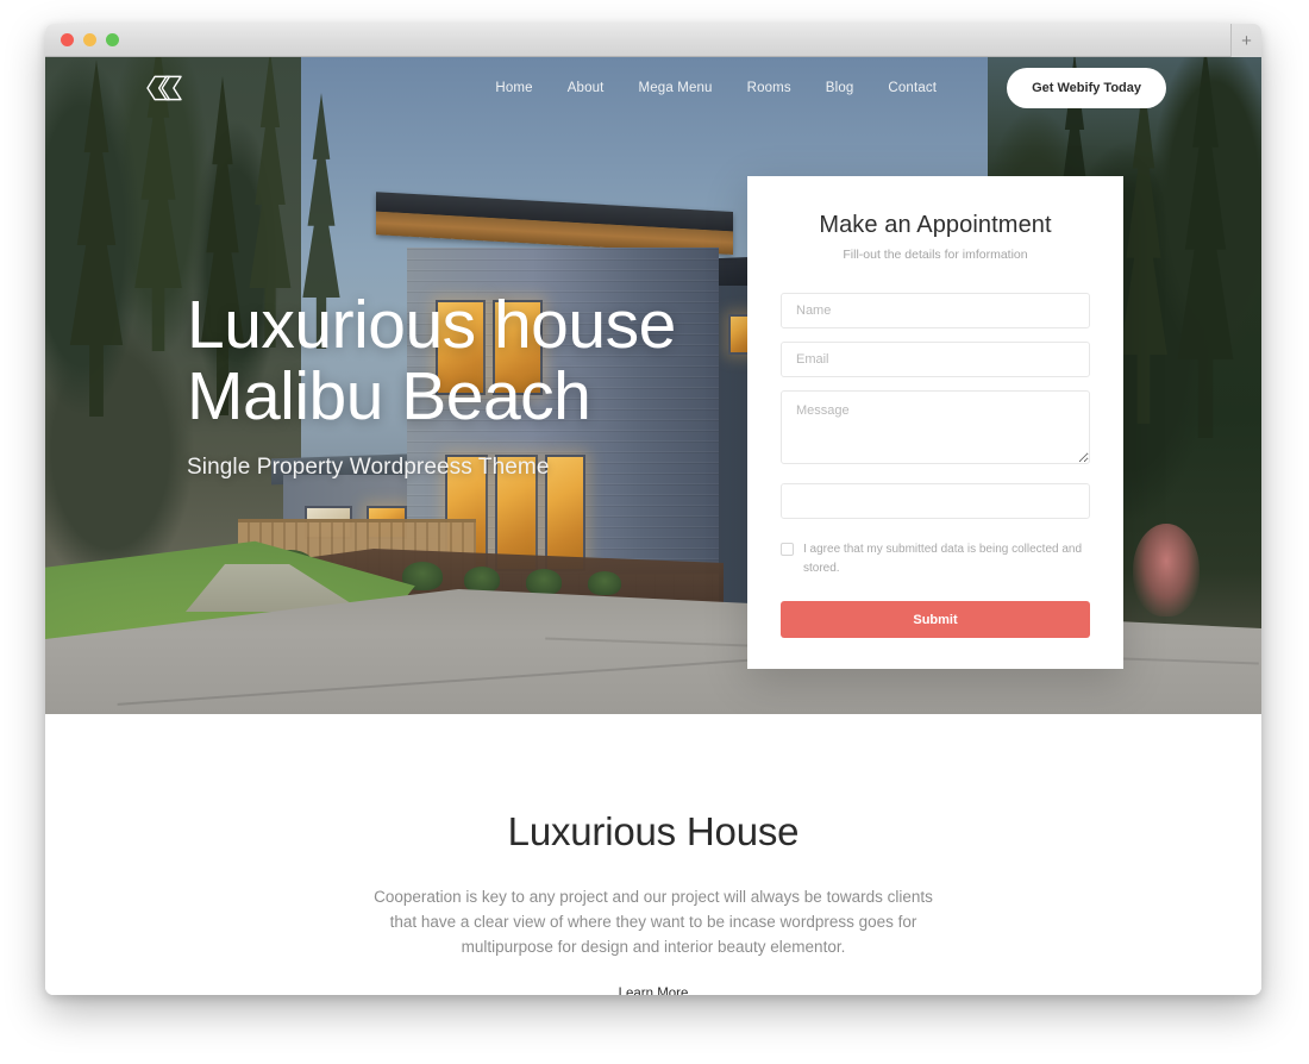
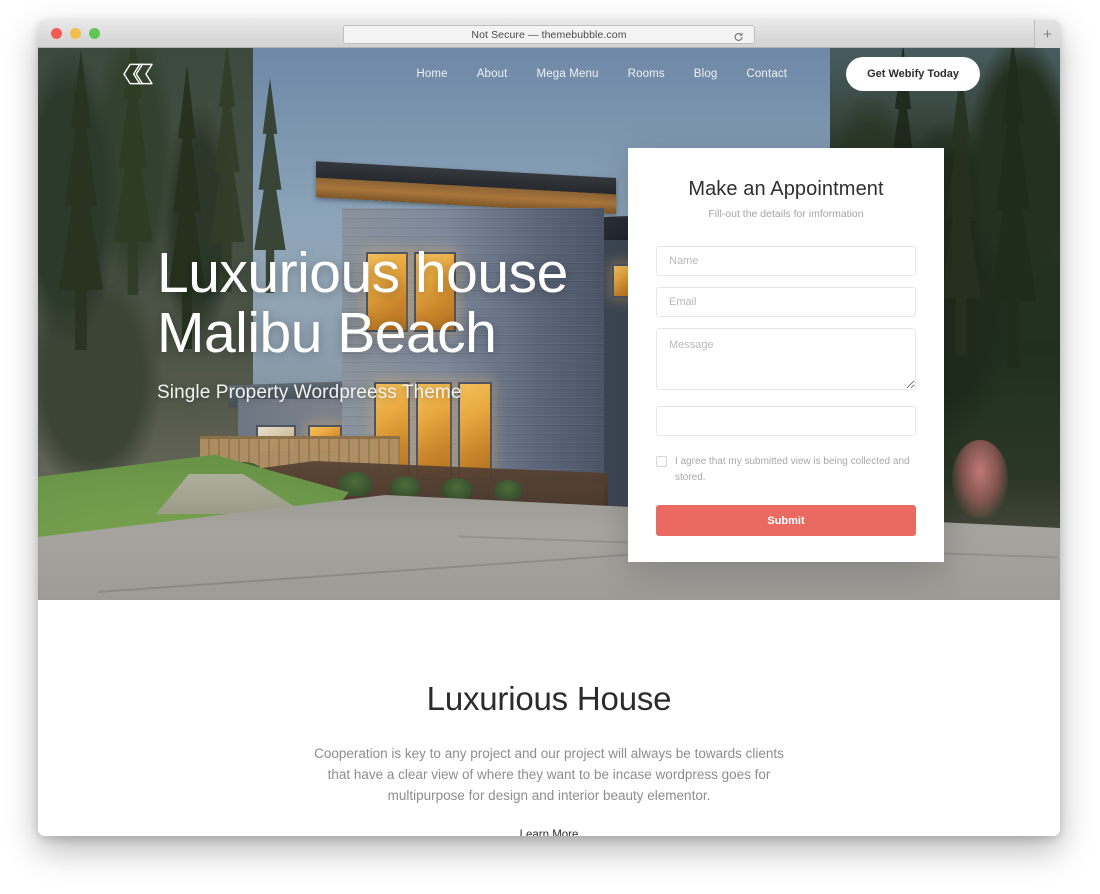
+ Not Secure — themebubble.com
  +
  Home
  About
  Mega Menu
  Rooms
  Blog
  Contact
  Get Webify Today
  Luxurious house
  Malibu Beach
  Single Property Wordpreess Theme
  Make an Appointment
  Fill-out the details for imformation
  Name Email Message
- I agree that my submitted data is being collected and stored.
+ I agree that my submitted view is being collected and stored.
  Submit
  Luxurious House
  Cooperation is key to any project and our project will always be towards clients that have a clear view of where they want to be incase wordpress goes for multipurpose for design and interior beauty elementor.
  Learn More
